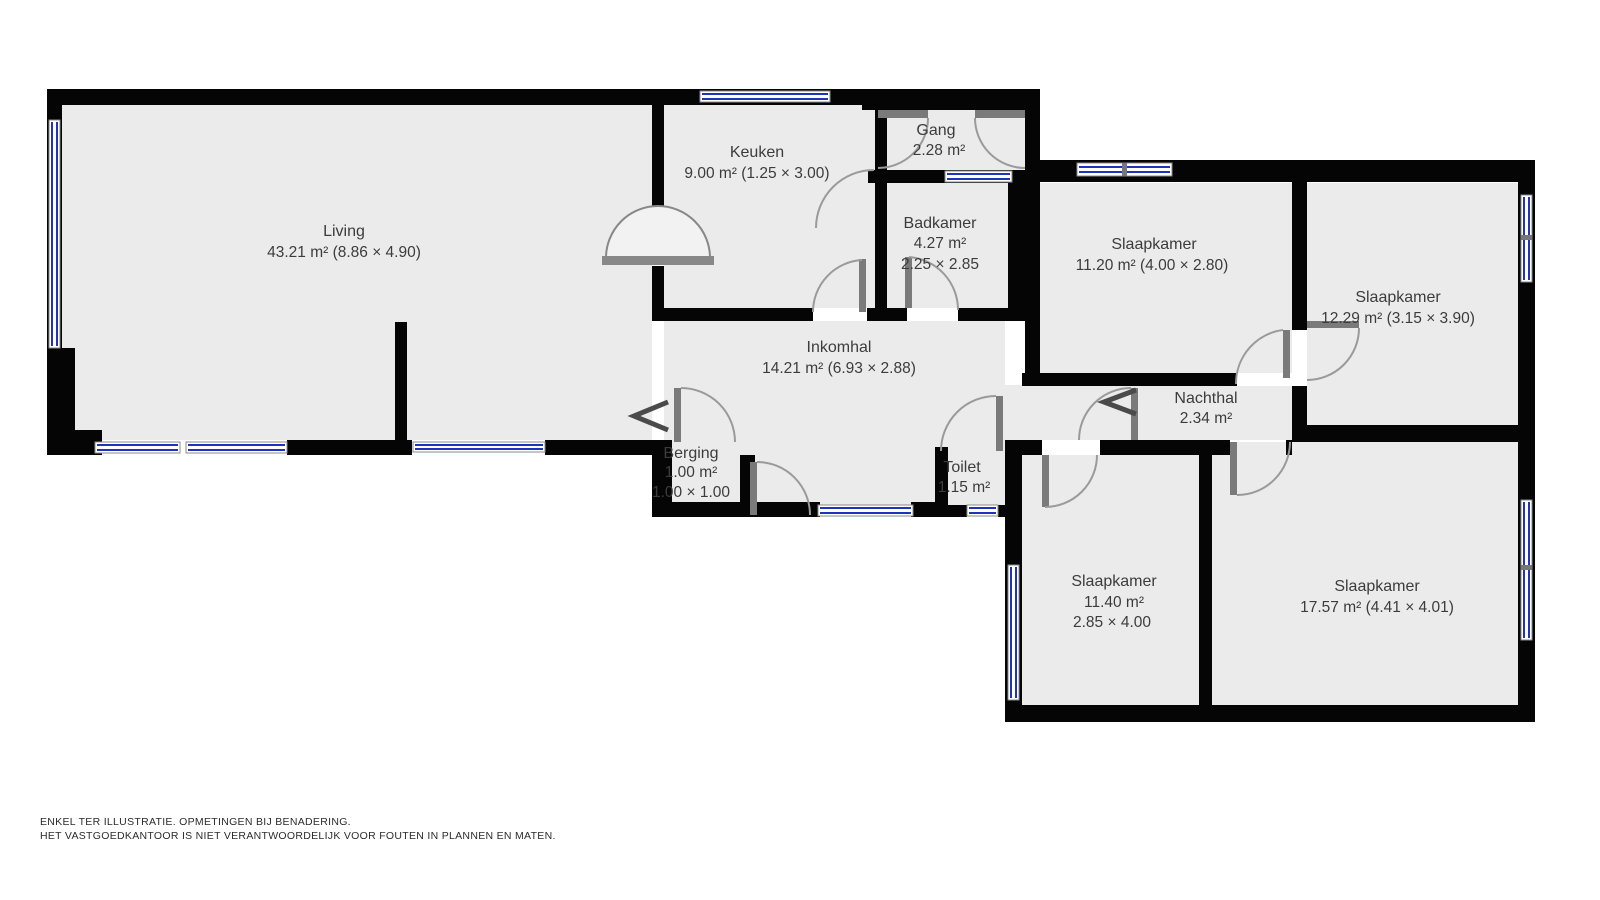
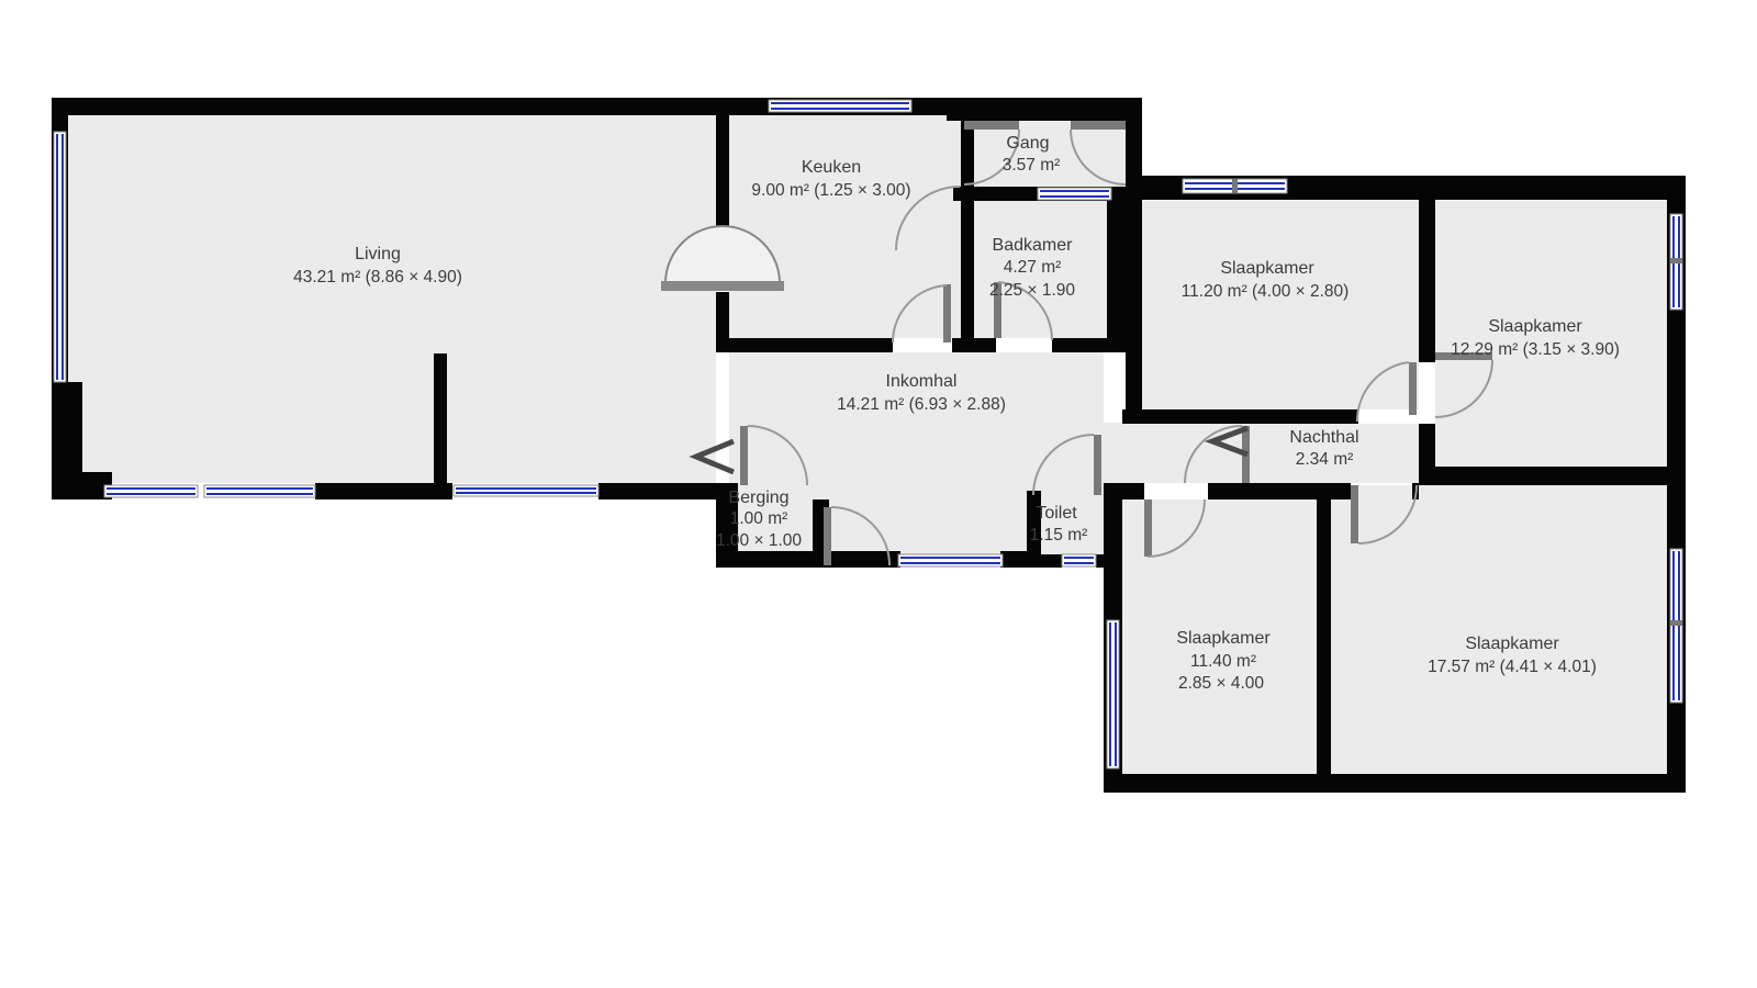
  Living
  43.21 m² (8.86 × 4.90)
  Keuken
  9.00 m² (1.25 × 3.00)
  Gang
- 2.28 m²
+ 3.57 m²
  Badkamer
  4.27 m²
- 2.25 × 2.85
+ 2.25 × 1.90
  Slaapkamer
  11.20 m² (4.00 × 2.80)
  Slaapkamer
  12.29 m² (3.15 × 3.90)
  Inkomhal
  14.21 m² (6.93 × 2.88)
  Nachthal
  2.34 m²
  Berging
  1.00 m²
  1.00 × 1.00
  Toilet
  1.15 m²
  Slaapkamer
  11.40 m²
  2.85 × 4.00
  Slaapkamer
  17.57 m² (4.41 × 4.01)
- ENKEL TER ILLUSTRATIE. OPMETINGEN BIJ BENADERING.
- HET VASTGOEDKANTOOR IS NIET VERANTWOORDELIJK VOOR FOUTEN IN PLANNEN EN MATEN.
